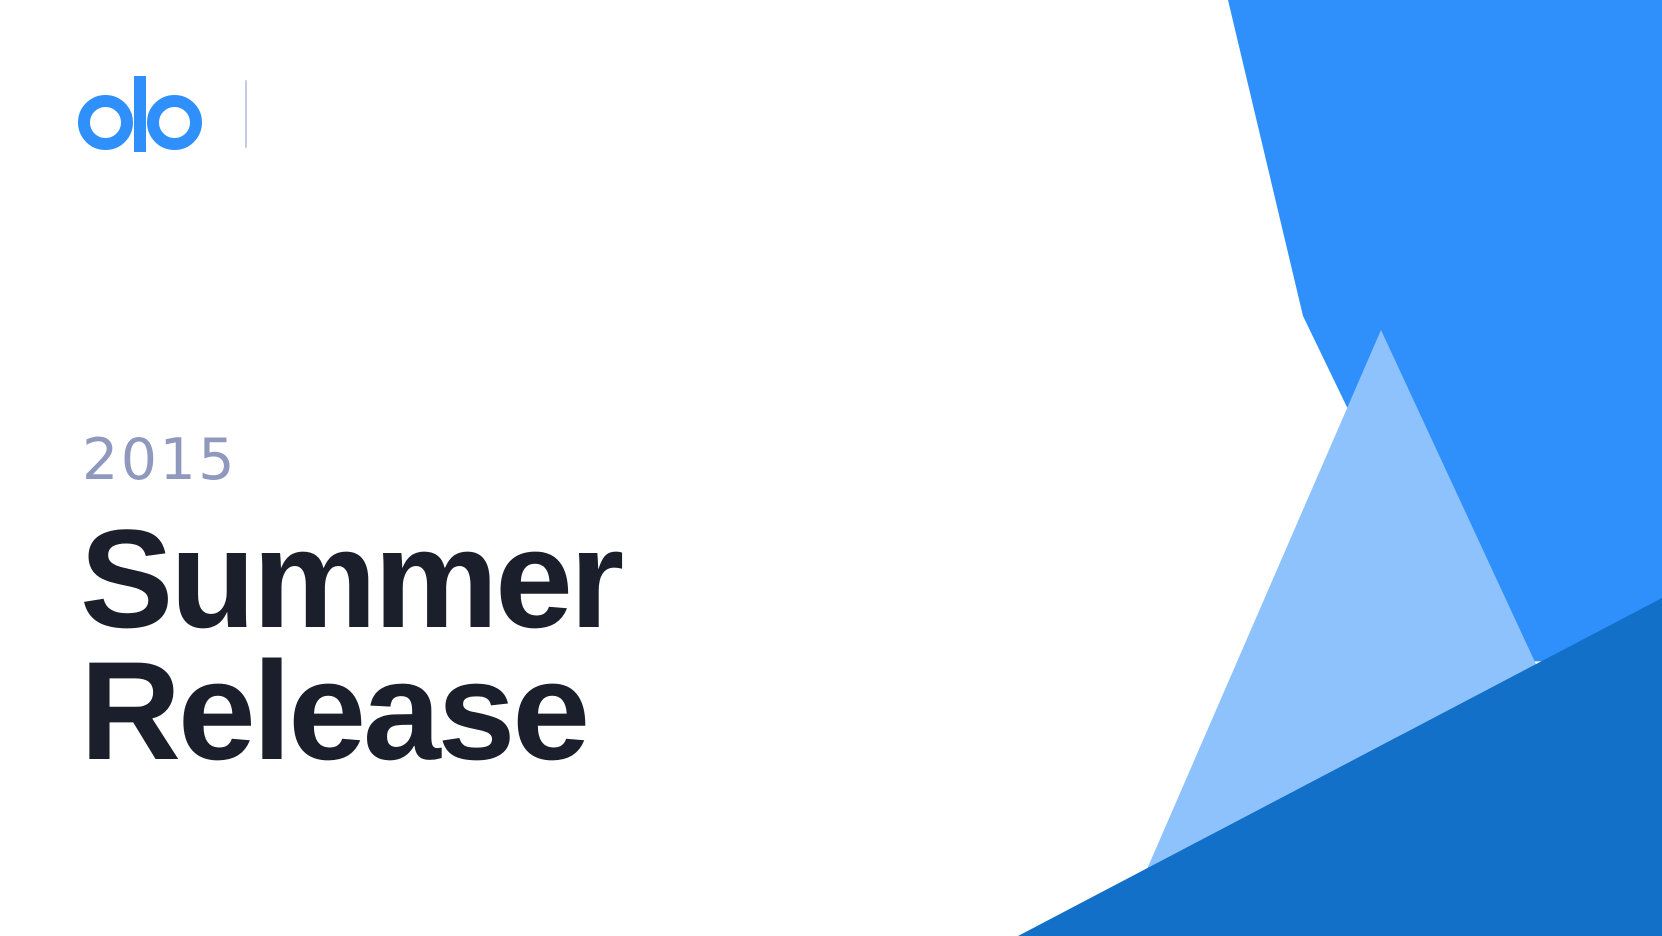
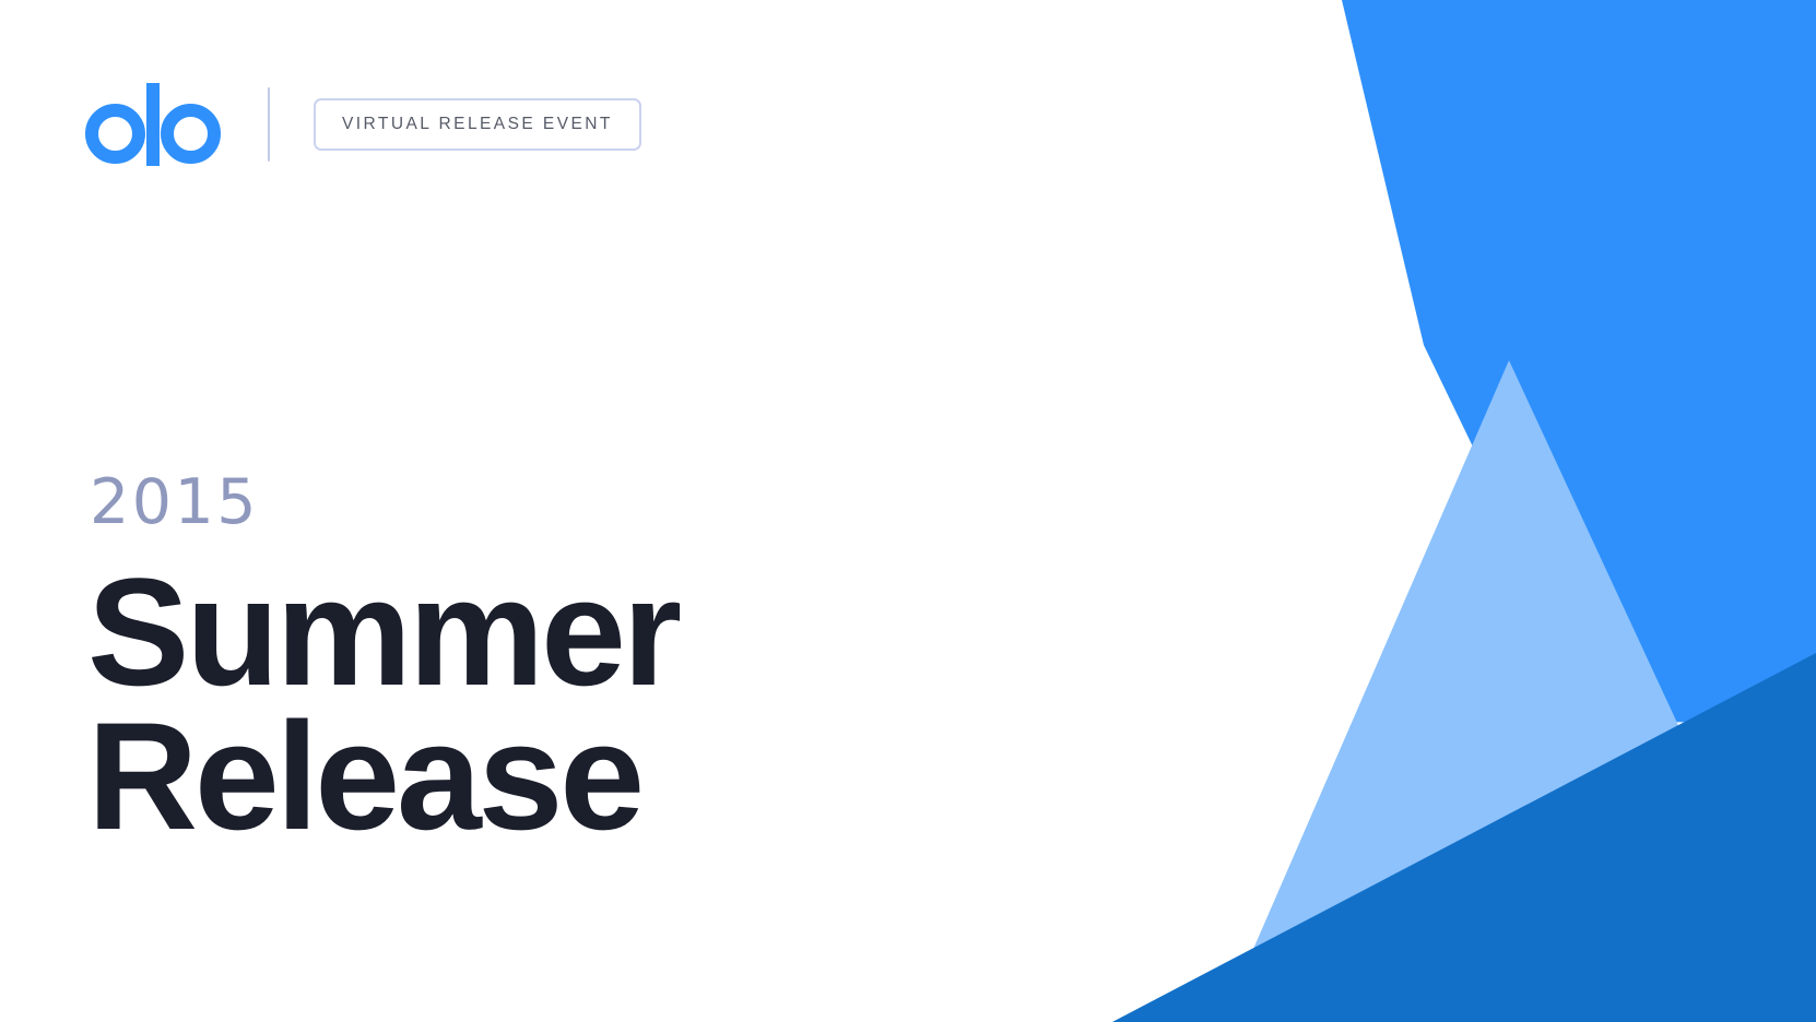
+ VIRTUAL RELEASE EVENT
  2015
  Summer
  Release
